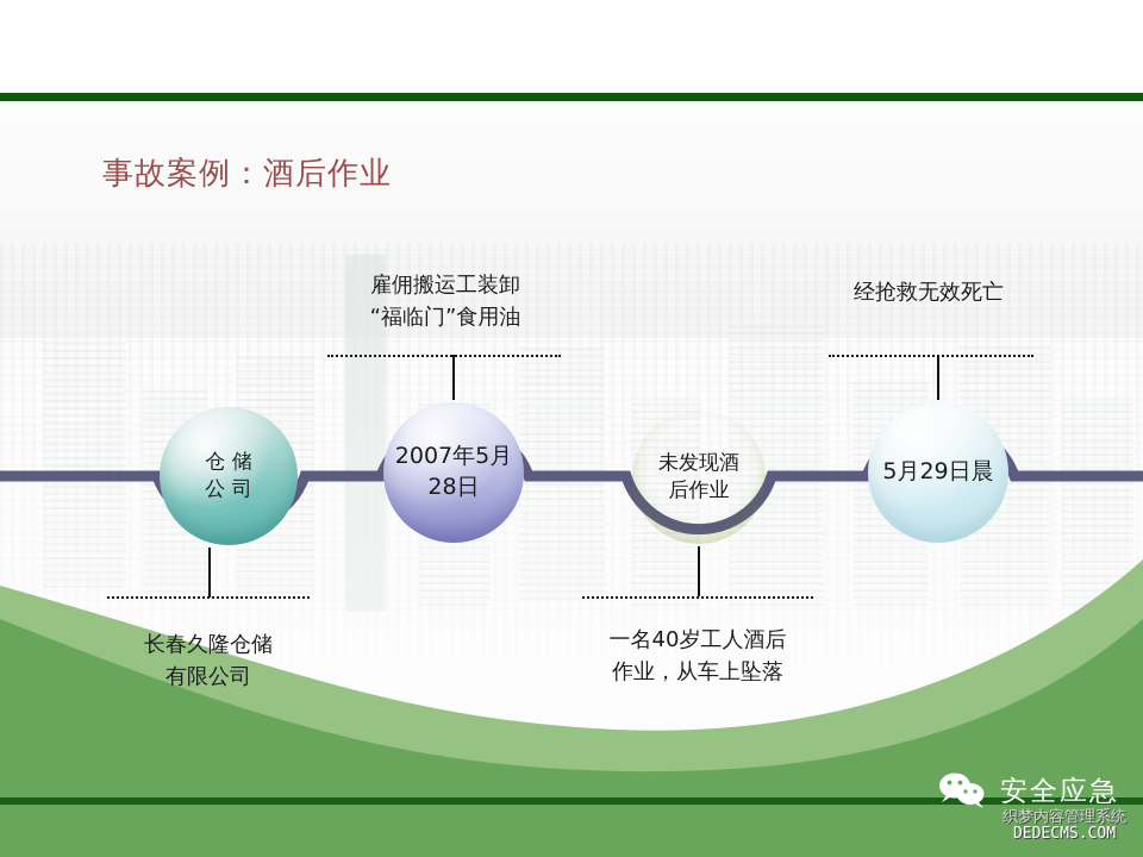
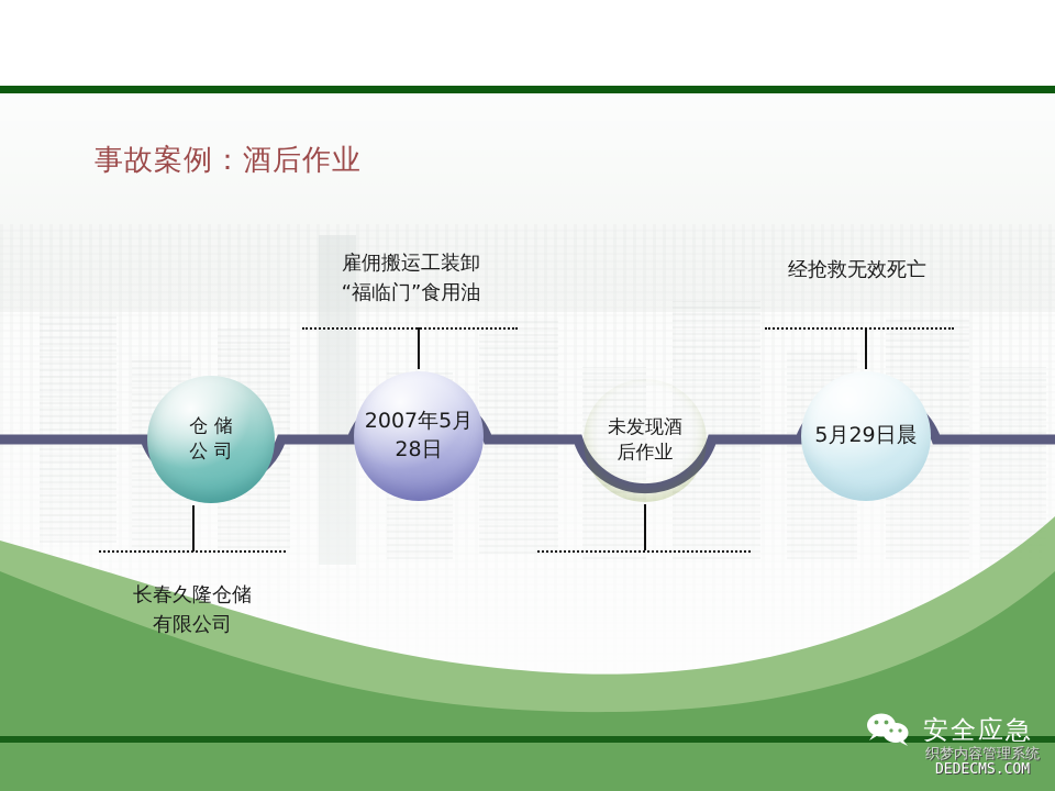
  事故案例：酒后作业
  仓 储
  公 司
  2007年5月
  28日
  未发现酒
  后作业
  5月29日晨
  雇佣搬运工装卸
  “福临门”食用油
  经抢救无效死亡
  长春久隆仓储
  有限公司
- 一名40岁工人酒后
- 作业，从车上坠落
  安全应急
  织梦内容管理系统
  DEDECMS.COM
